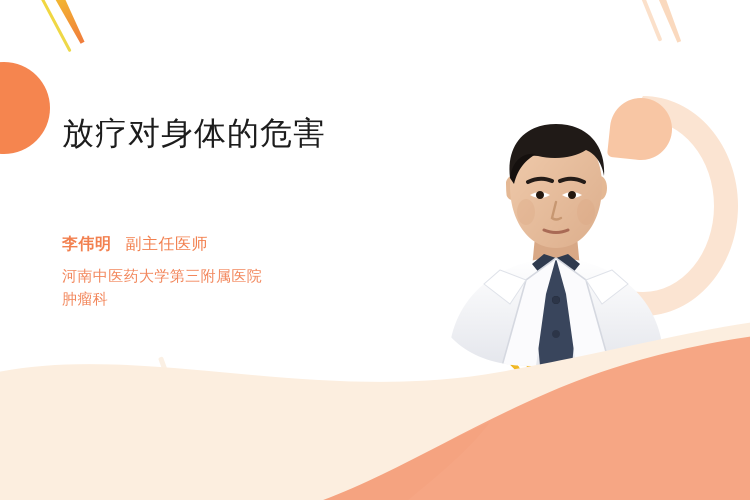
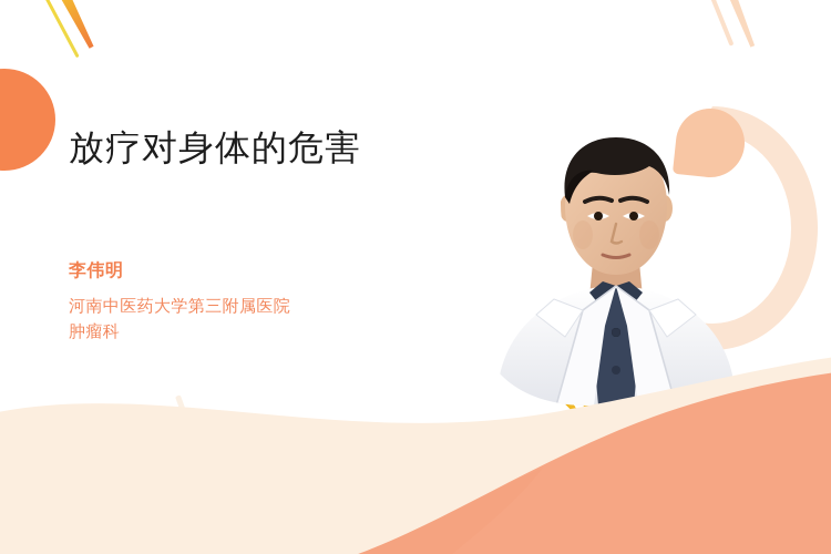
  放疗对身体的危害
  李伟明
- 副主任医师
  河南中医药大学第三附属医院
  肿瘤科
